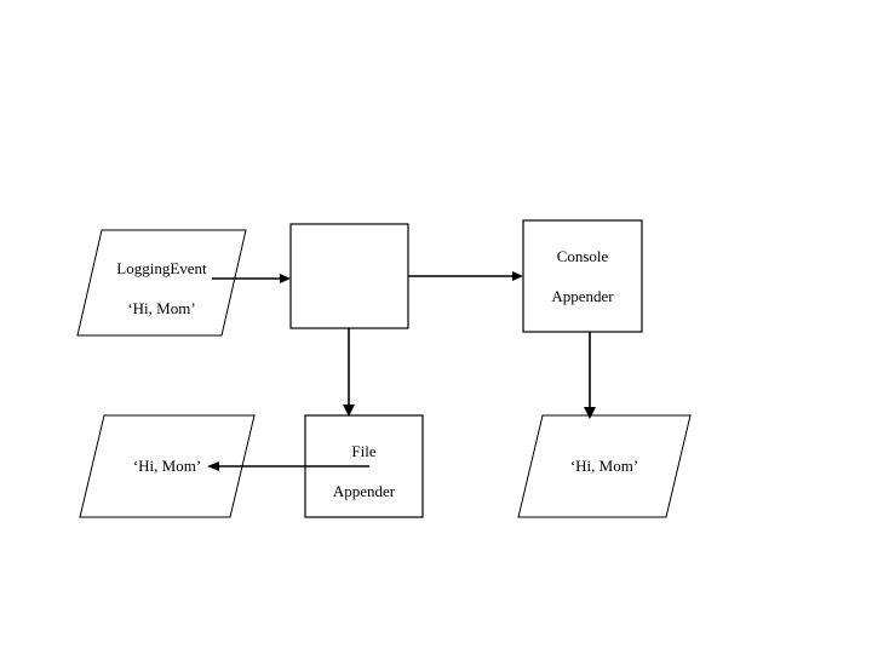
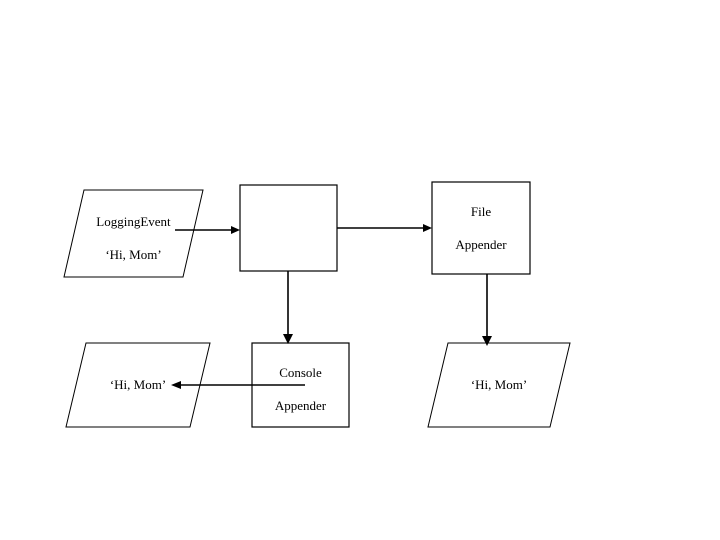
  LoggingEvent
  ‘Hi, Mom’
- Console
+ File
  Appender
- File
+ Console
  Appender
  ‘Hi, Mom’
  ‘Hi, Mom’
